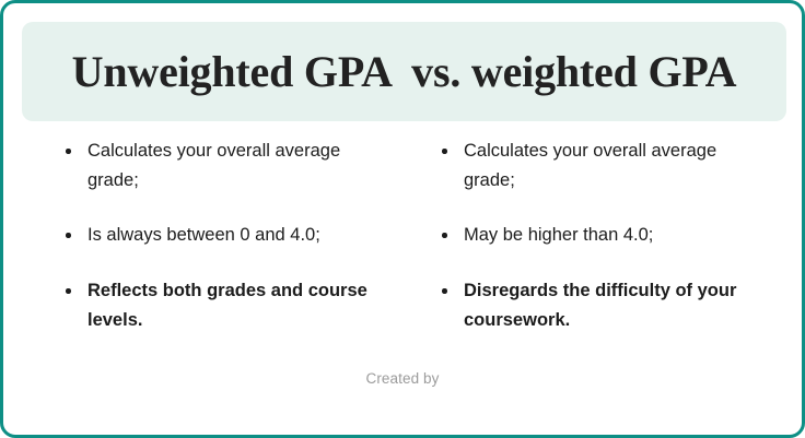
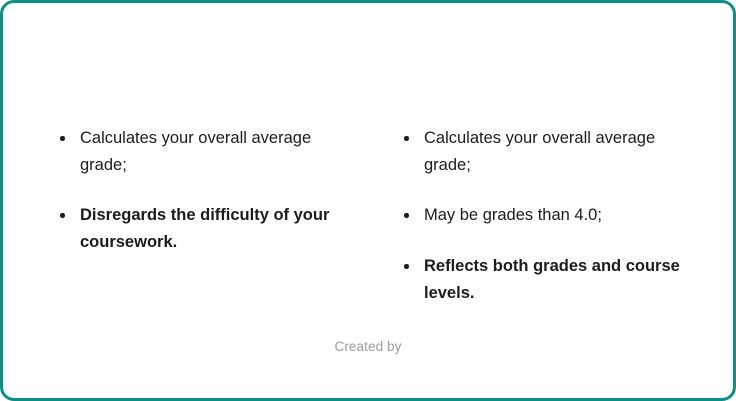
- Unweighted GPA vs. weighted GPA
  Calculates your overall average grade;
- Is always between 0 and 4.0;
- Reflects both grades and course levels.
+ Disregards the difficulty of your coursework.
  Calculates your overall average grade;
- May be higher than 4.0;
+ May be grades than 4.0;
- Disregards the difficulty of your coursework.
+ Reflects both grades and course levels.
  Created by
